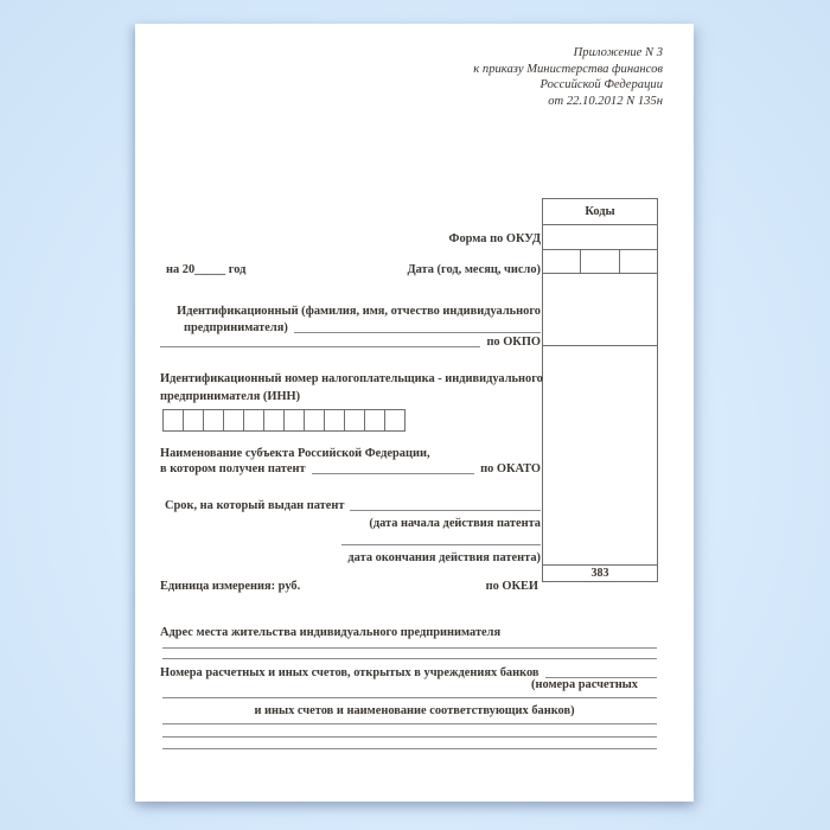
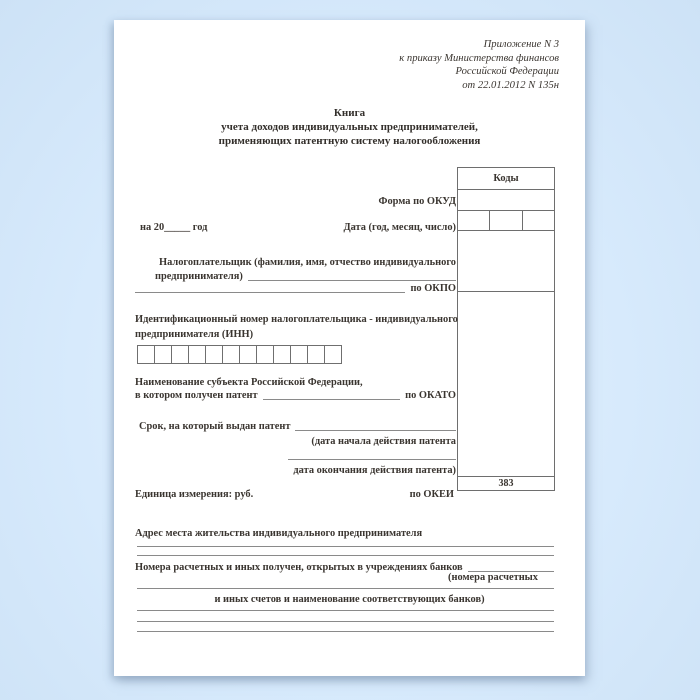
  Приложение N 3
  к приказу Министерства финансов
  Российской Федерации
- от 22.10.2012 N 135н
+ от 22.01.2012 N 135н
+ Книга
+ учета доходов индивидуальных предпринимателей,
+ применяющих патентную систему налогообложения
  Коды
  383
  Форма по ОКУД
  на 20_____ год
  Дата (год, месяц, число)
- Идентификационный (фамилия, имя, отчество индивидуального
+ Налогоплательщик (фамилия, имя, отчество индивидуального
  предпринимателя)
  по ОКПО
  Идентификационный номер налогоплательщика - индивидуального
  предпринимателя (ИНН)
  Наименование субъекта Российской Федерации,
  в котором получен патент
  по ОКАТО
  Срок, на который выдан патент
  (дата начала действия патента
  дата окончания действия патента)
  Единица измерения: руб.
  по ОКЕИ
  Адрес места жительства индивидуального предпринимателя
- Номера расчетных и иных счетов, открытых в учреждениях банков
+ Номера расчетных и иных получен, открытых в учреждениях банков
  (номера расчетных
  и иных счетов и наименование соответствующих банков)
